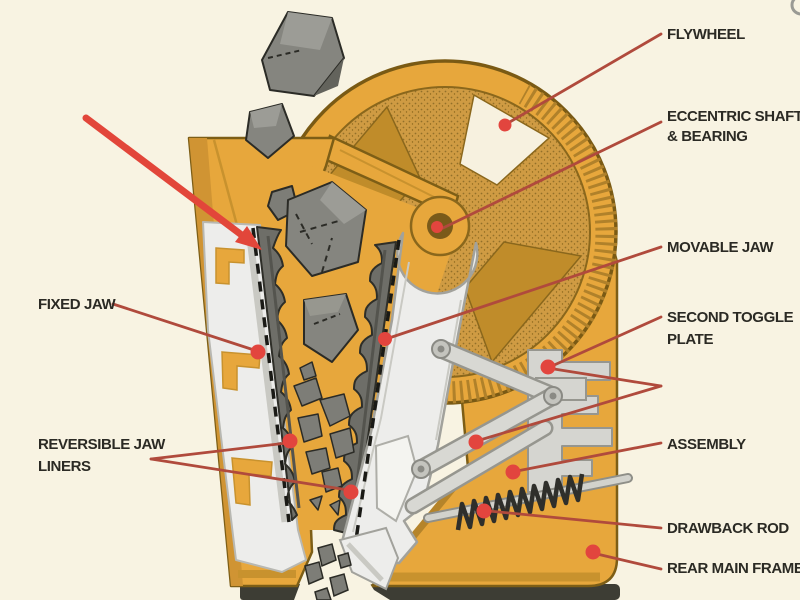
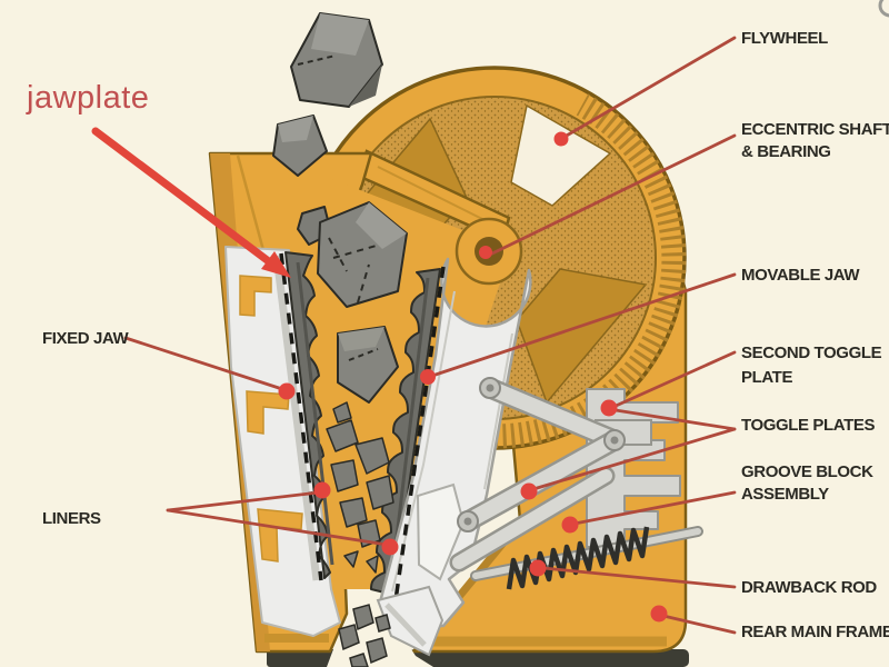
+ jawplate
  FLYWHEEL
  ECCENTRIC SHAFT
  & BEARING
  MOVABLE JAW
  SECOND TOGGLE
  PLATE
+ TOGGLE PLATES
+ GROOVE BLOCK
  ASSEMBLY
  DRAWBACK ROD
  REAR MAIN FRAME
  FIXED JAW
- REVERSIBLE JAW
  LINERS
